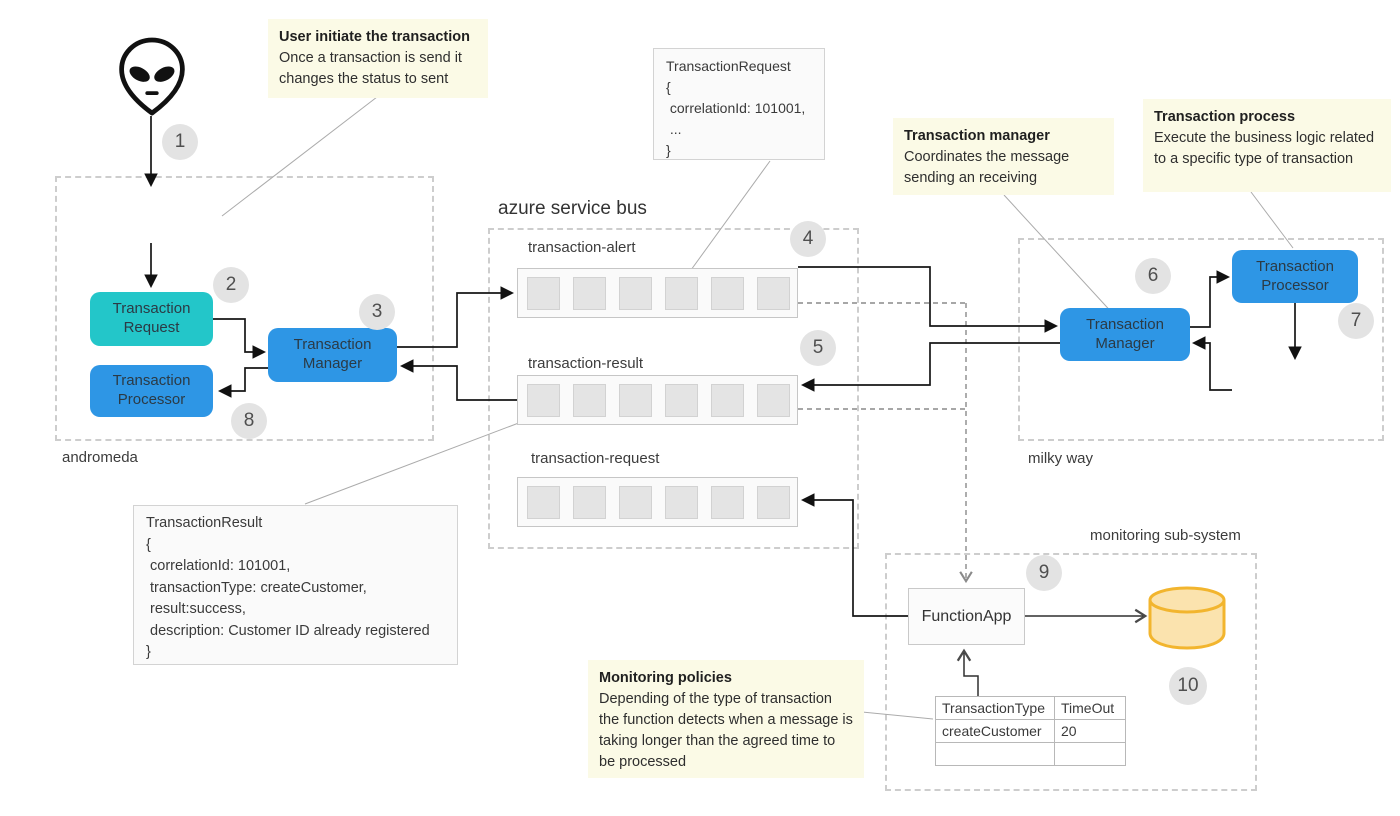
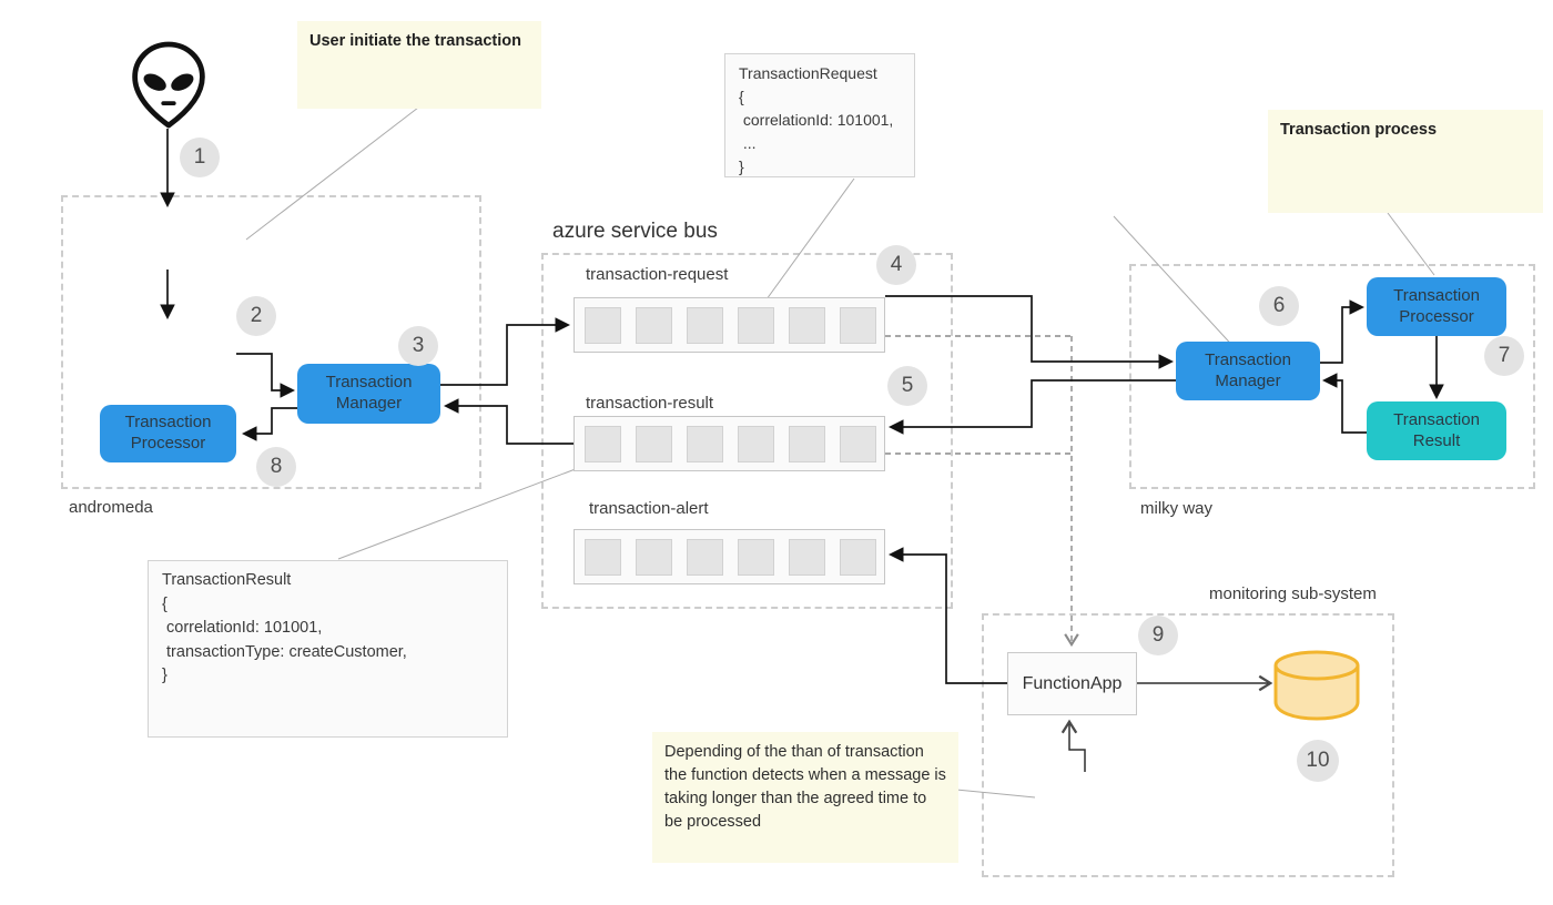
- Transaction Request
  Transaction Manager
  Transaction Processor
  andromeda
  azure service bus
- transaction-alert
+ transaction-request
  transaction-result
- transaction-request
+ transaction-alert
  Transaction Manager
  Transaction Processor
+ Transaction Result
  milky way
  monitoring sub-system
  FunctionApp
- TransactionType	TimeOut
- createCustomer	20
  TransactionRequest
  {
  correlationId: 101001,
  ...
  }
  TransactionResult
  {
  correlationId: 101001,
  transactionType: createCustomer,
- result:success,
- description: Customer ID already registered
  }
  User initiate the transaction
- Once a transaction is send it changes the status to sent
- Transaction manager
- Coordinates the message sending an receiving
  Transaction process
- Execute the business logic related to a specific type of transaction
- Monitoring policies
- Depending of the type of transaction the function detects when a message is taking longer than the agreed time to be processed
+ Depending of the than of transaction the function detects when a message is taking longer than the agreed time to be processed
  1
  2
  3
  4
  5
  6
  7
  8
  9
  10
